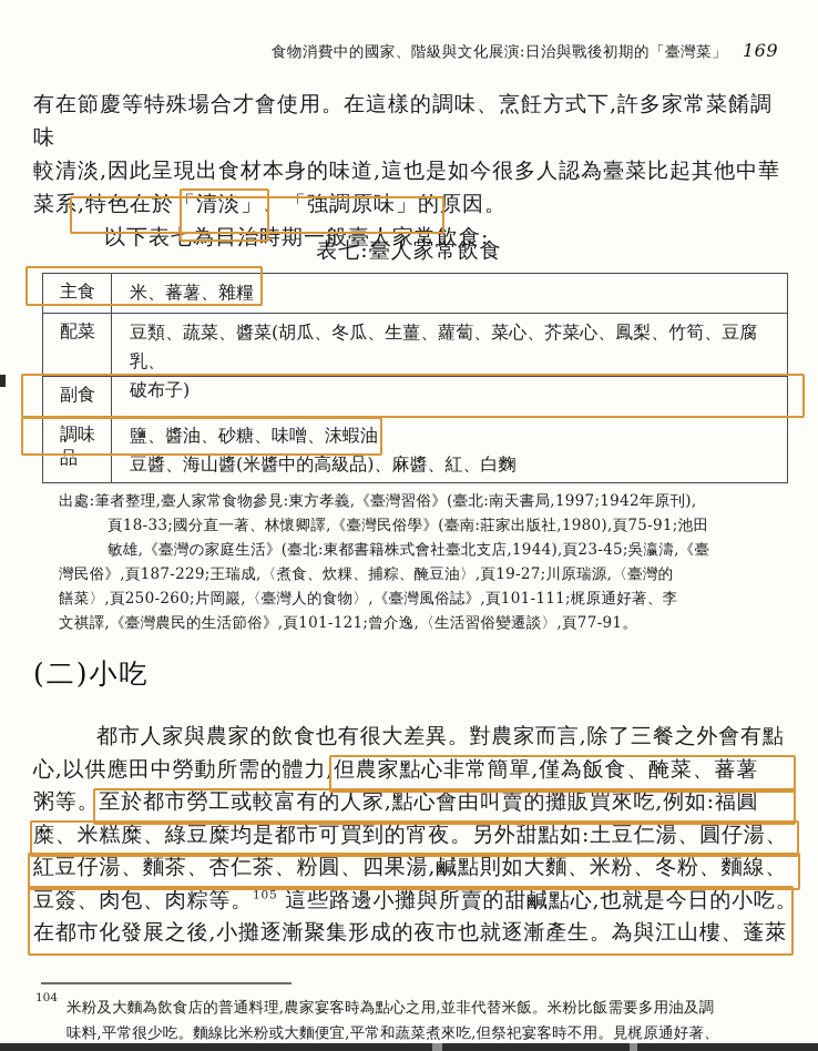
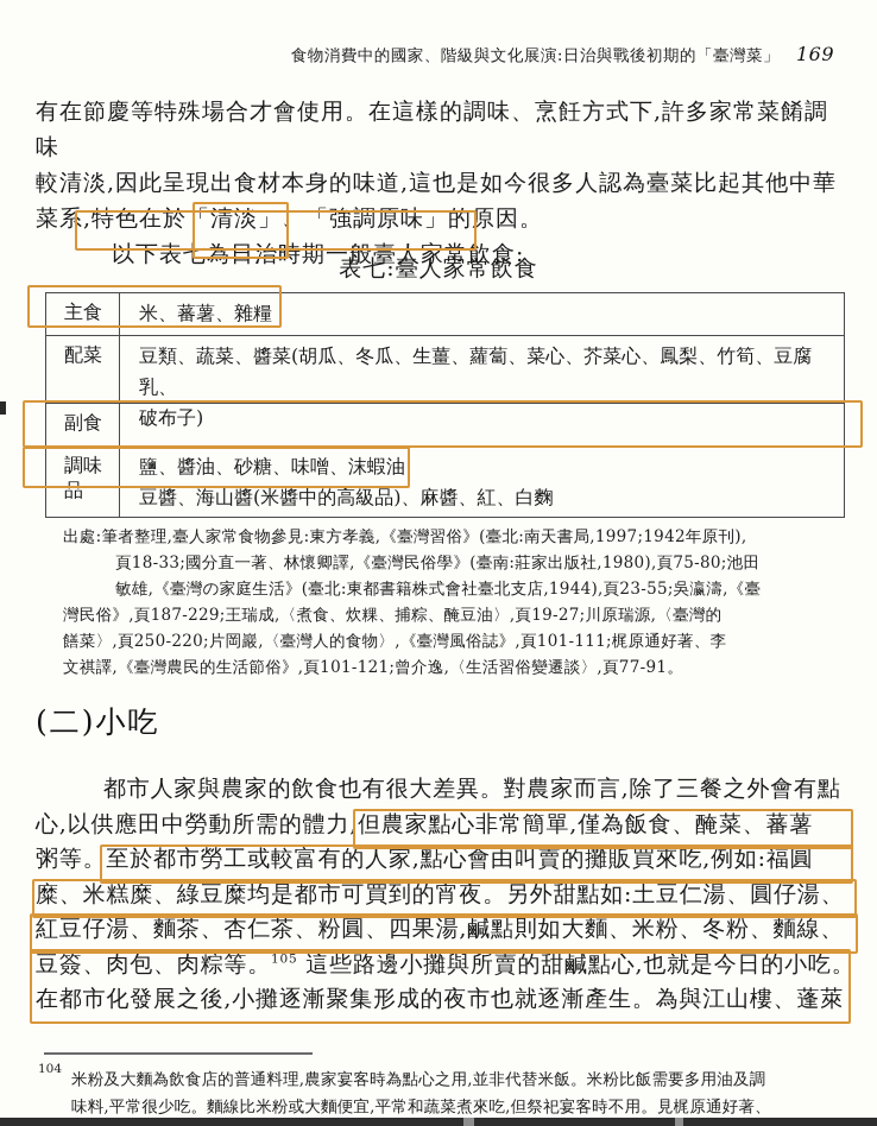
  食物消費中的國家、階級與文化展演:日治與戰後初期的「臺灣菜」 169
  有在節慶等特殊場合才會使用。在這樣的調味、烹飪方式下,許多家常菜餚調味
  較清淡,因此呈現出食材本身的味道,這也是如今很多人認為臺菜比起其他中華
  菜系,特色在於「清淡」、「強調原味」的原因。
  以下表七為日治時期一般臺人家常飲食:
  表七:臺人家常飲食
  主食
  米、蕃薯、雜糧
  配菜
  豆類、蔬菜、醬菜(胡瓜、冬瓜、生薑、蘿蔔、菜心、芥菜心、鳳梨、竹筍、豆腐乳、
  破布子)
  副食
  調味品
  鹽、醬油、砂糖、味噌、沫蝦油
  豆醬、海山醬(米醬中的高級品)、麻醬、紅、白麴
  出處:筆者整理,臺人家常食物參見:東方孝義,《臺灣習俗》(臺北:南天書局,1997;1942年原刊),
- 頁18-33;國分直一著、林懷卿譯,《臺灣民俗學》(臺南:莊家出版社,1980),頁75-91;池田
+ 頁18-33;國分直一著、林懷卿譯,《臺灣民俗學》(臺南:莊家出版社,1980),頁75-80;池田
- 敏雄,《臺灣の家庭生活》(臺北:東都書籍株式會社臺北支店,1944),頁23-45;吳瀛濤,《臺
+ 敏雄,《臺灣の家庭生活》(臺北:東都書籍株式會社臺北支店,1944),頁23-55;吳瀛濤,《臺
  灣民俗》,頁187-229;王瑞成,〈煮食、炊粿、捕粽、醃豆油〉,頁19-27;川原瑞源,〈臺灣的
- 饍菜〉,頁250-260;片岡巖,〈臺灣人的食物〉,《臺灣風俗誌》,頁101-111;梶原通好著、李
+ 饍菜〉,頁250-220;片岡巖,〈臺灣人的食物〉,《臺灣風俗誌》,頁101-111;梶原通好著、李
  文祺譯,《臺灣農民的生活節俗》,頁101-121;曾介逸,〈生活習俗變遷談〉,頁77-91。
  (二)小吃
  都市人家與農家的飲食也有很大差異。對農家而言,除了三餐之外會有點
  心,以供應田中勞動所需的體力,但農家點心非常簡單,僅為飯食、醃菜、蕃薯
  粥等。至於都市勞工或較富有的人家,點心會由叫賣的攤販買來吃,例如:福圓
  糜、米糕糜、綠豆糜均是都市可買到的宵夜。另外甜點如:土豆仁湯、圓仔湯、
  紅豆仔湯、麵茶、杏仁茶、粉圓、四果湯,鹹點則如大麵、米粉、冬粉、麵線、
  豆簽、肉包、肉粽等。105 這些路邊小攤與所賣的甜鹹點心,也就是今日的小吃。
  在都市化發展之後,小攤逐漸聚集形成的夜市也就逐漸產生。為與江山樓、蓬萊
  104
  米粉及大麵為飲食店的普通料理,農家宴客時為點心之用,並非代替米飯。米粉比飯需要多用油及調
  味料,平常很少吃。麵線比米粉或大麵便宜,平常和蔬菜煮來吃,但祭祀宴客時不用。見梶原通好著、
